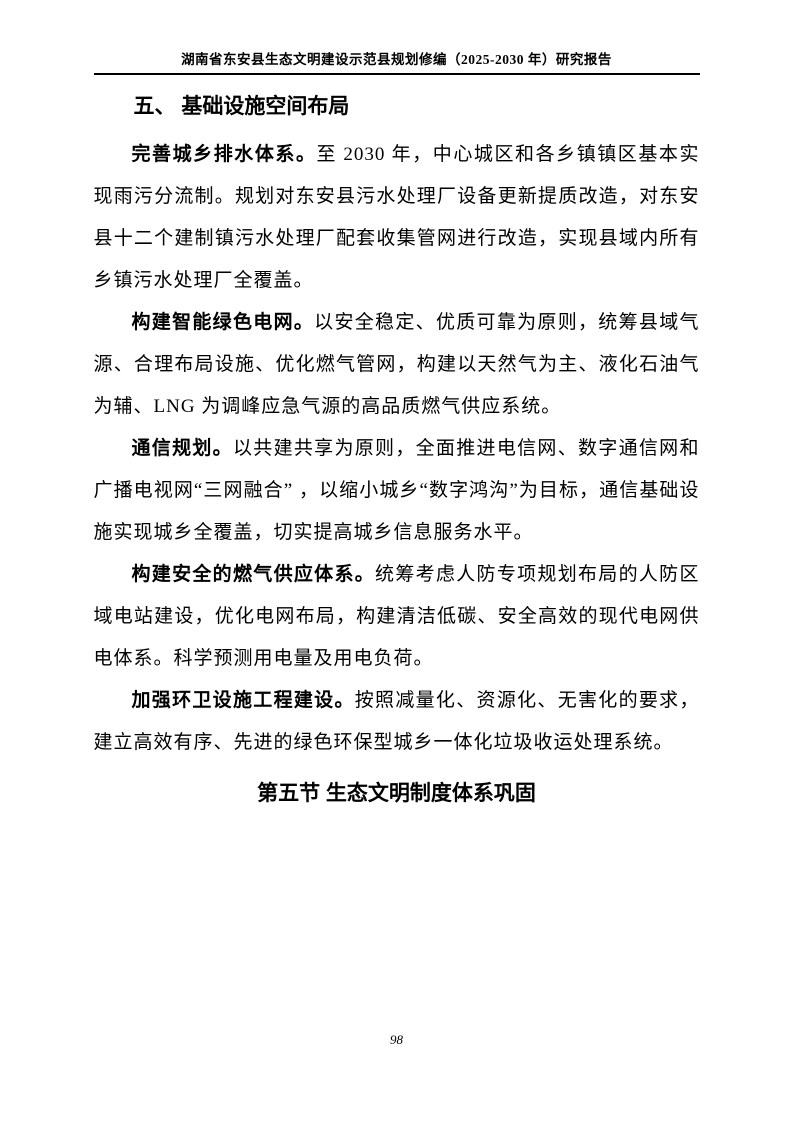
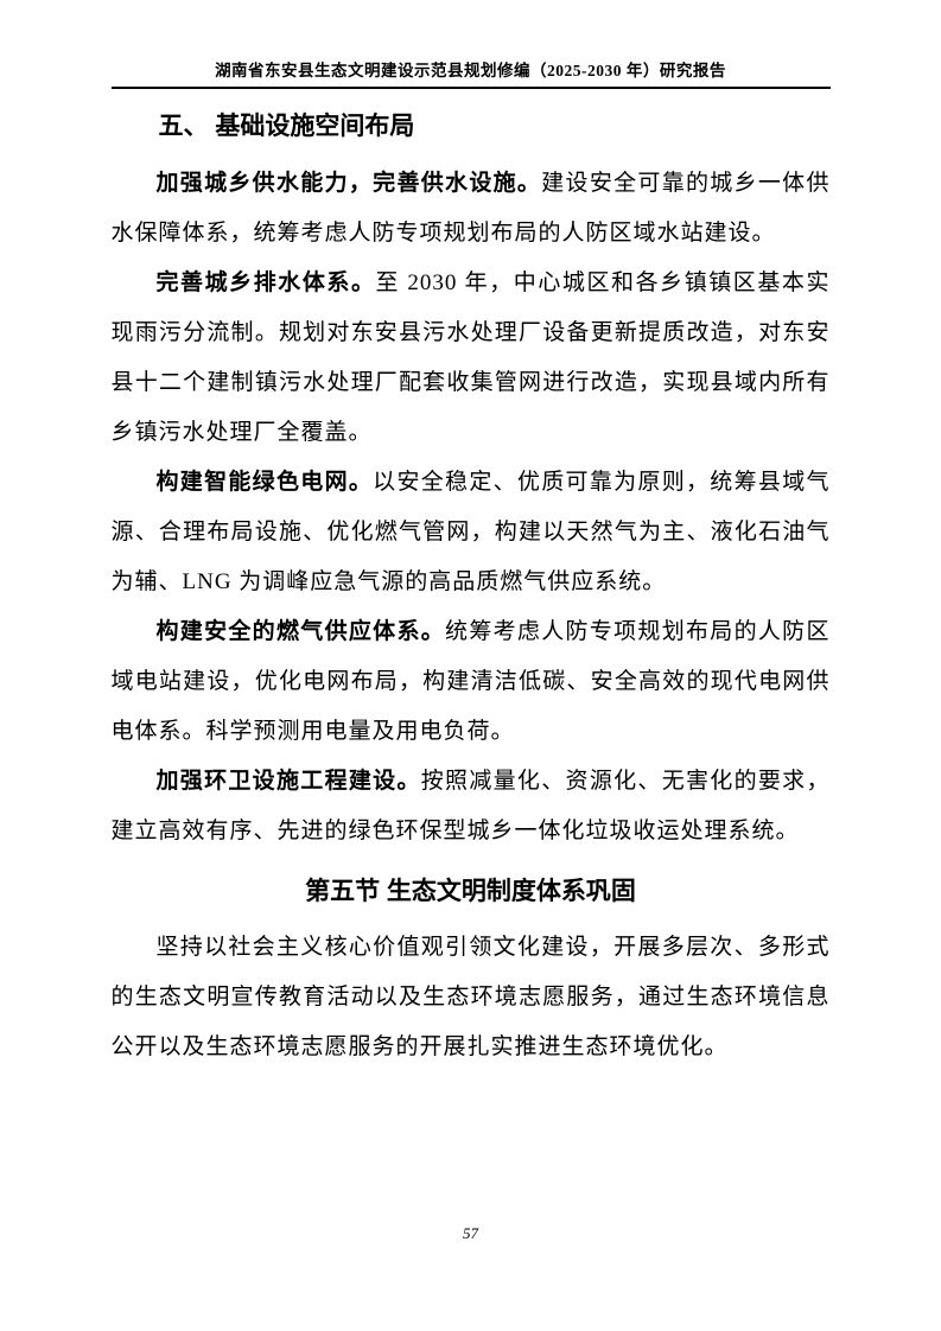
  湖南省东安县生态文明建设示范县规划修编（2025-2030 年）研究报告
  五、 基础设施空间布局
+ 加强城乡供水能力，完善供水设施。建设安全可靠的城乡一体供水保障体系，统筹考虑人防专项规划布局的人防区域水站建设。
  完善城乡排水体系。至 2030 年，中心城区和各乡镇镇区基本实现雨污分流制。规划对东安县污水处理厂设备更新提质改造，对东安县十二个建制镇污水处理厂配套收集管网进行改造，实现县域内所有乡镇污水处理厂全覆盖。
  构建智能绿色电网。以安全稳定、优质可靠为原则，统筹县域气源、合理布局设施、优化燃气管网，构建以天然气为主、液化石油气为辅、LNG 为调峰应急气源的高品质燃气供应系统。
- 通信规划。以共建共享为原则，全面推进电信网、数字通信网和广播电视网“三网融合” ，以缩小城乡“数字鸿沟”为目标，通信基础设施实现城乡全覆盖，切实提高城乡信息服务水平。
  构建安全的燃气供应体系。统筹考虑人防专项规划布局的人防区域电站建设，优化电网布局，构建清洁低碳、安全高效的现代电网供电体系。科学预测用电量及用电负荷。
  加强环卫设施工程建设。按照减量化、资源化、无害化的要求，建立高效有序、先进的绿色环保型城乡一体化垃圾收运处理系统。
  第五节 生态文明制度体系巩固
+ 坚持以社会主义核心价值观引领文化建设，开展多层次、多形式的生态文明宣传教育活动以及生态环境志愿服务，通过生态环境信息公开以及生态环境志愿服务的开展扎实推进生态环境优化。
- 98
+ 57
